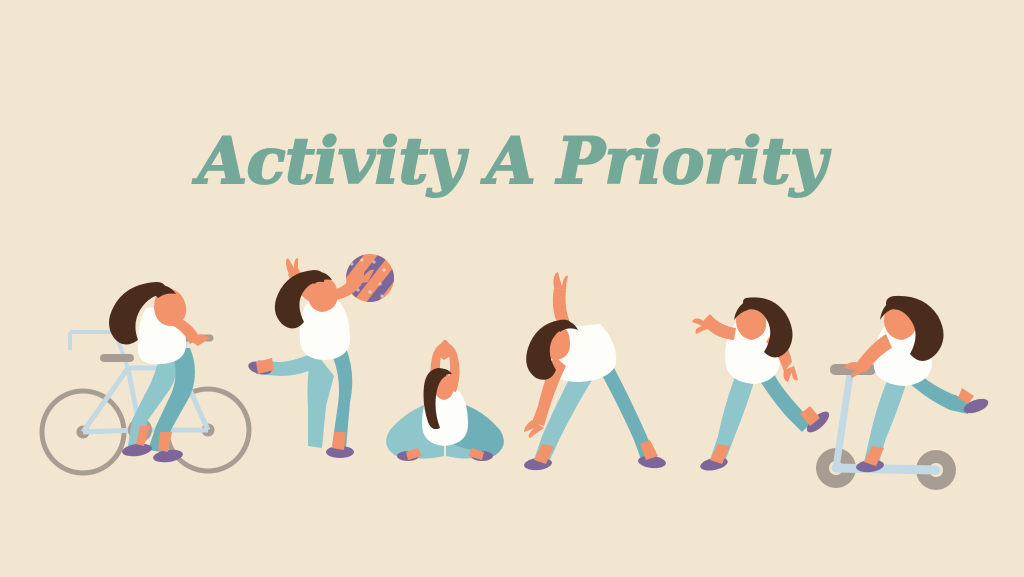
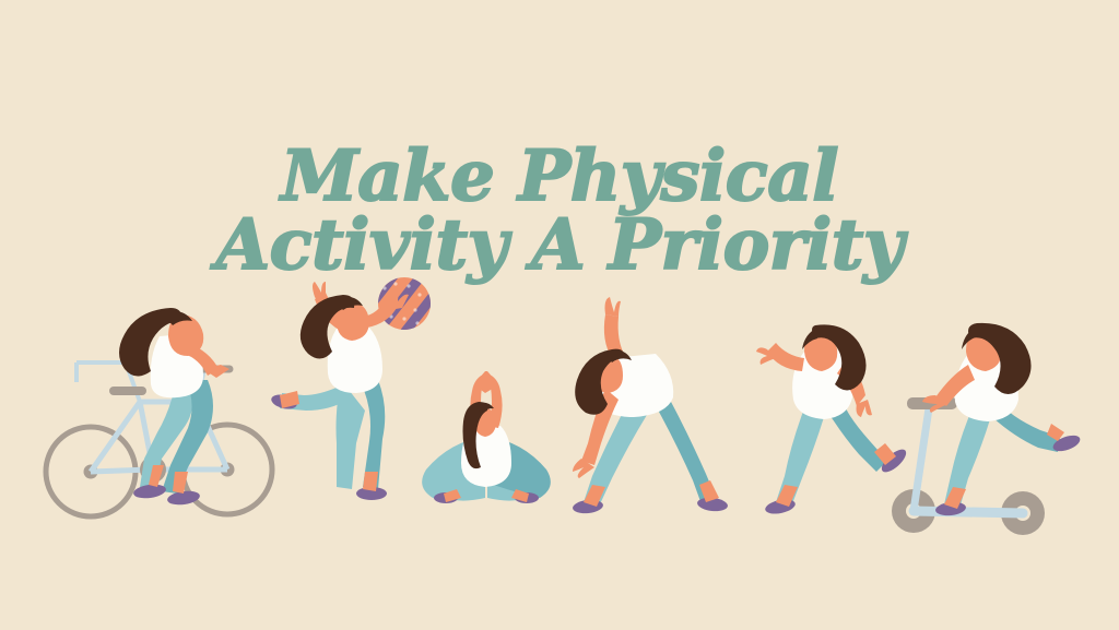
+ Make Physical
  Activity A Priority
